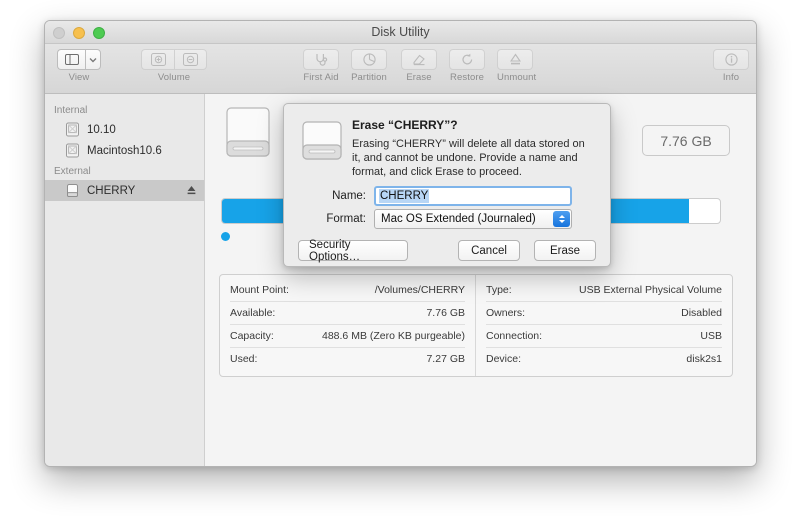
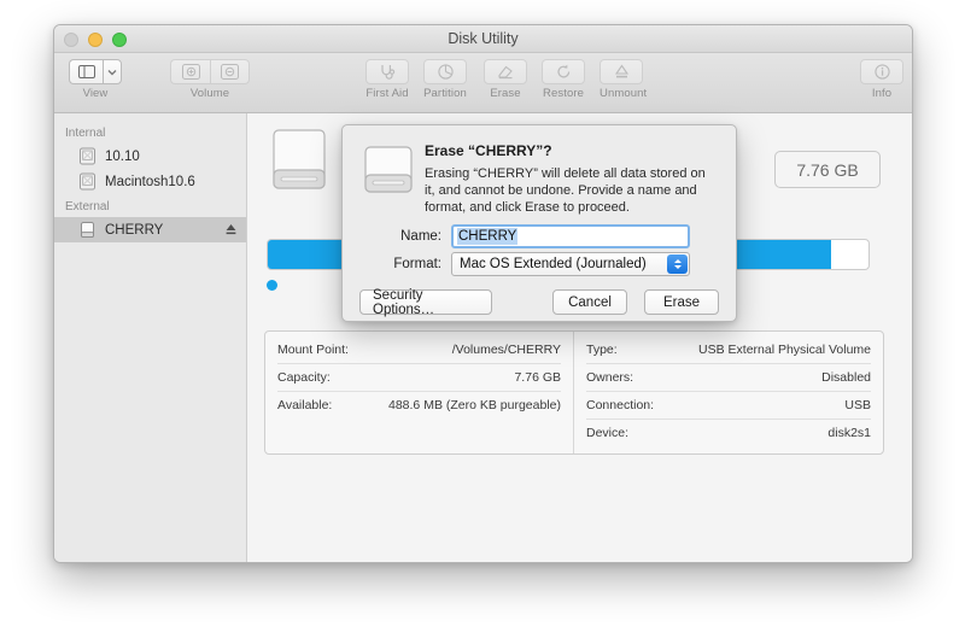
  Disk Utility
  View
  Volume
  First Aid
  Partition
  Erase
  Restore
  Unmount
  Info
  Internal
  10.10
  Macintosh10.6
  External
  CHERRY
  7.76 GB
  Mount Point:
  /Volumes/CHERRY
- Available:
+ Capacity:
  7.76 GB
- Capacity:
+ Available:
  488.6 MB (Zero KB purgeable)
- Used:
- 7.27 GB
  Type:
  USB External Physical Volume
  Owners:
  Disabled
  Connection:
  USB
  Device:
  disk2s1
  Erase “CHERRY”?
  Erasing “CHERRY” will delete all data stored on it, and cannot be undone. Provide a name and format, and click Erase to proceed.
  Name:
  CHERRY
  Format:
  Mac OS Extended (Journaled)
  Security Options…
  Cancel
  Erase
